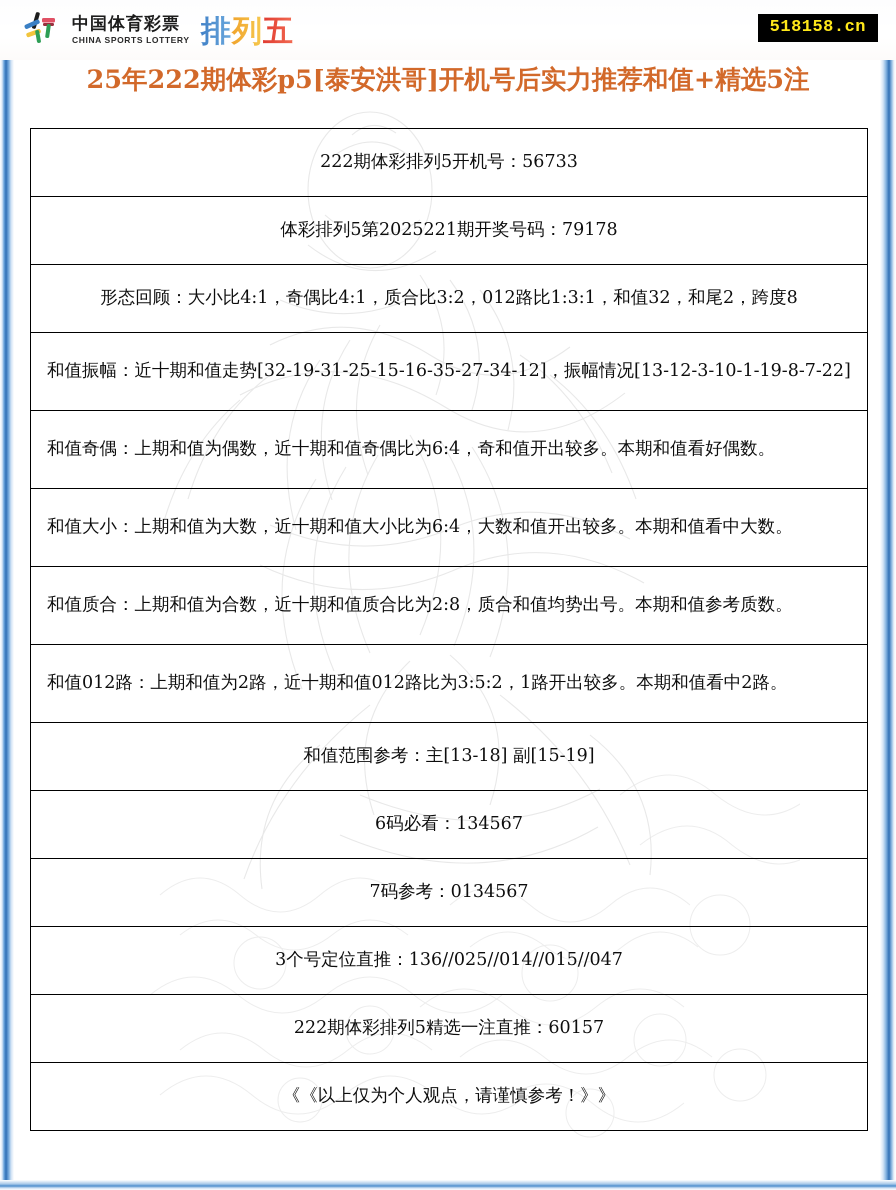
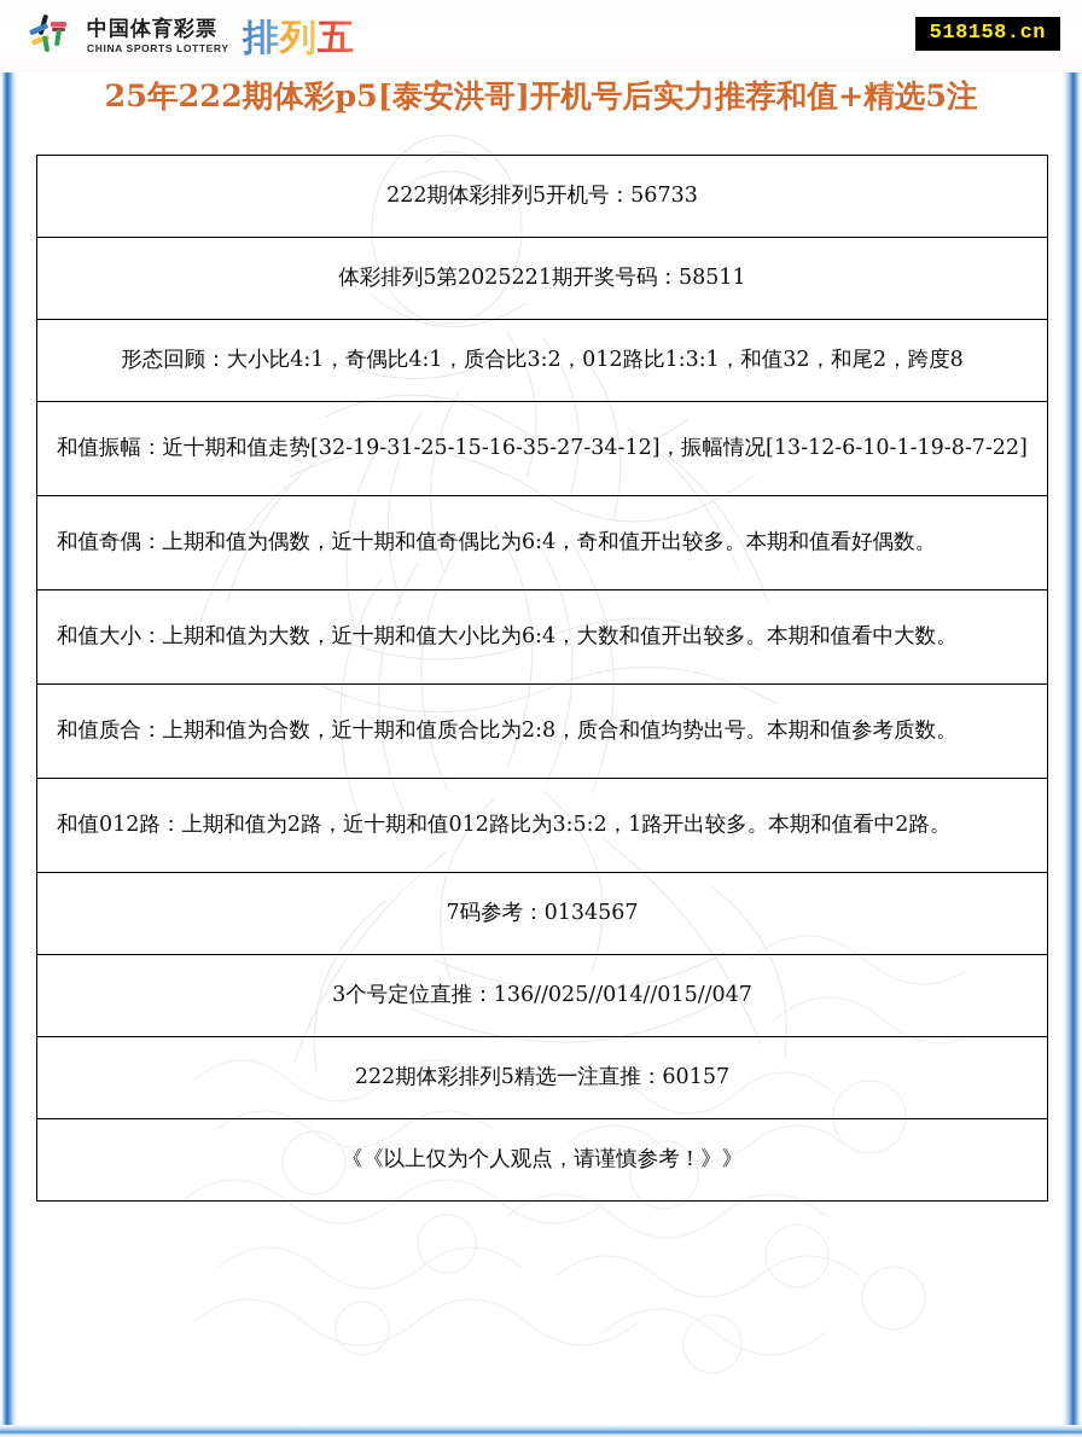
  中国体育彩票
  CHINA SPORTS LOTTERY
  排
  列
  五
  518158.cn
  25年222期体彩p5[泰安洪哥]开机号后实力推荐和值+精选5注
  222期体彩排列5开机号：56733
- 体彩排列5第2025221期开奖号码：79178
+ 体彩排列5第2025221期开奖号码：58511
  形态回顾：大小比4:1，奇偶比4:1，质合比3:2，012路比1:3:1，和值32，和尾2，跨度8
- 和值振幅：近十期和值走势[32-19-31-25-15-16-35-27-34-12]，振幅情况[13-12-3-10-1-19-8-7-22]
+ 和值振幅：近十期和值走势[32-19-31-25-15-16-35-27-34-12]，振幅情况[13-12-6-10-1-19-8-7-22]
  和值奇偶：上期和值为偶数，近十期和值奇偶比为6:4，奇和值开出较多。本期和值看好偶数。
  和值大小：上期和值为大数，近十期和值大小比为6:4，大数和值开出较多。本期和值看中大数。
  和值质合：上期和值为合数，近十期和值质合比为2:8，质合和值均势出号。本期和值参考质数。
  和值012路：上期和值为2路，近十期和值012路比为3:5:2，1路开出较多。本期和值看中2路。
- 和值范围参考：主[13-18] 副[15-19]
- 6码必看：134567
  7码参考：0134567
  3个号定位直推：136//025//014//015//047
  222期体彩排列5精选一注直推：60157
  《《以上仅为个人观点，请谨慎参考！》》
